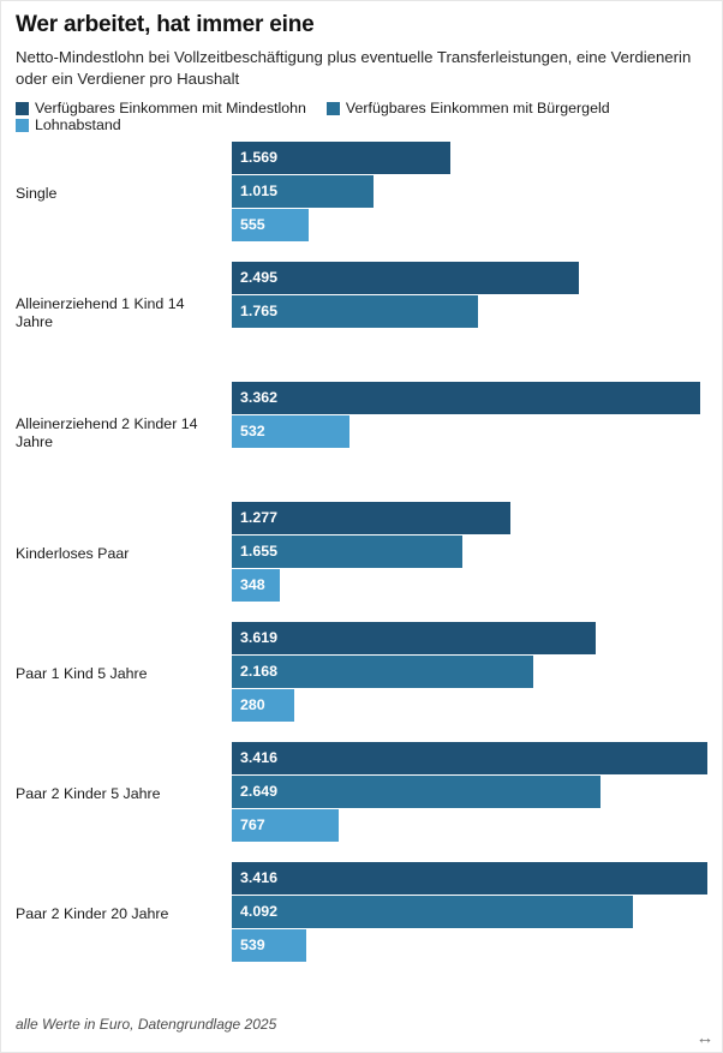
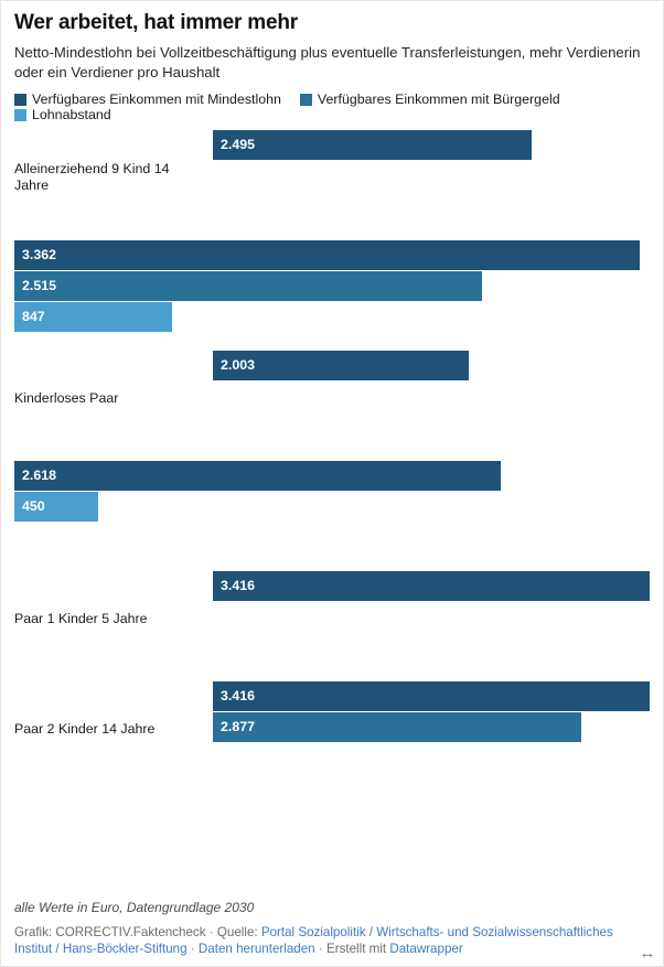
- Wer arbeitet, hat immer eine
+ Wer arbeitet, hat immer mehr
- Netto-Mindestlohn bei Vollzeitbeschäftigung plus eventuelle Transferleistungen, eine Verdienerin oder ein Verdiener pro Haushalt
+ Netto-Mindestlohn bei Vollzeitbeschäftigung plus eventuelle Transferleistungen, mehr Verdienerin oder ein Verdiener pro Haushalt
  Verfügbares Einkommen mit Mindestlohn
  Verfügbares Einkommen mit Bürgergeld
  Lohnabstand
- Single
- 1.569
- 1.015
- 555
- Alleinerziehend 1 Kind 14 Jahre
+ Alleinerziehend 9 Kind 14 Jahre
  2.495
- 1.765
- Alleinerziehend 2 Kinder 14 Jahre
  3.362
+ 2.515
- 532
+ 847
  Kinderloses Paar
- 1.277
+ 2.003
- 1.655
- 348
- Paar 1 Kind 5 Jahre
- 3.619
+ 2.618
- 2.168
- 280
+ 450
- Paar 2 Kinder 5 Jahre
+ Paar 1 Kinder 5 Jahre
  3.416
- 2.649
- 767
- Paar 2 Kinder 20 Jahre
+ Paar 2 Kinder 14 Jahre
  3.416
- 4.092
+ 2.877
- 539
- alle Werte in Euro, Datengrundlage 2025
+ alle Werte in Euro, Datengrundlage 2030
+ Grafik: CORRECTIV.Faktencheck · Quelle: Portal Sozialpolitik / Wirtschafts- und Sozialwissenschaftliches Institut / Hans-Böckler-Stiftung · Daten herunterladen · Erstellt mit Datawrapper
  ↔
